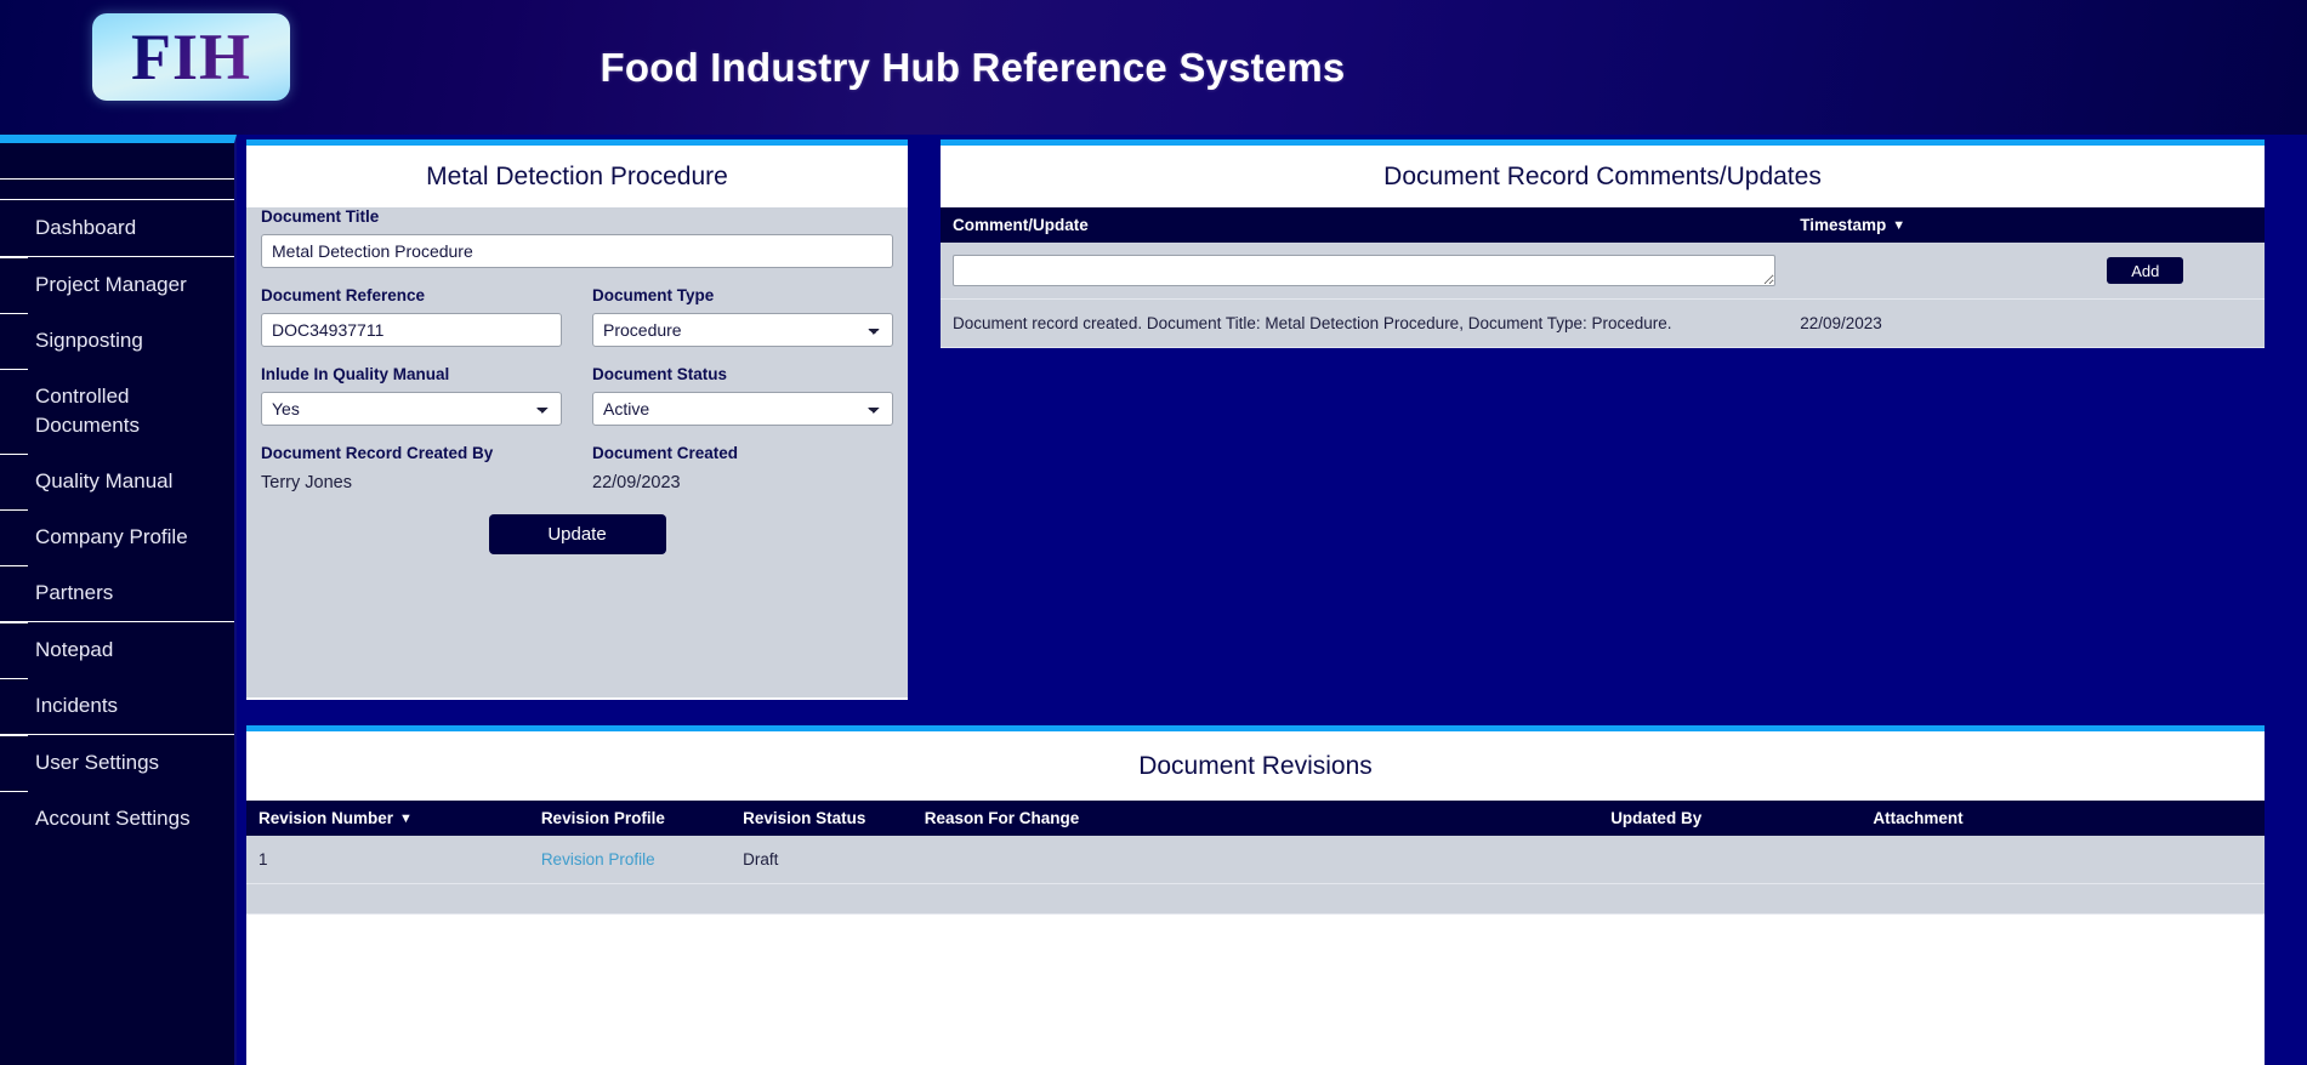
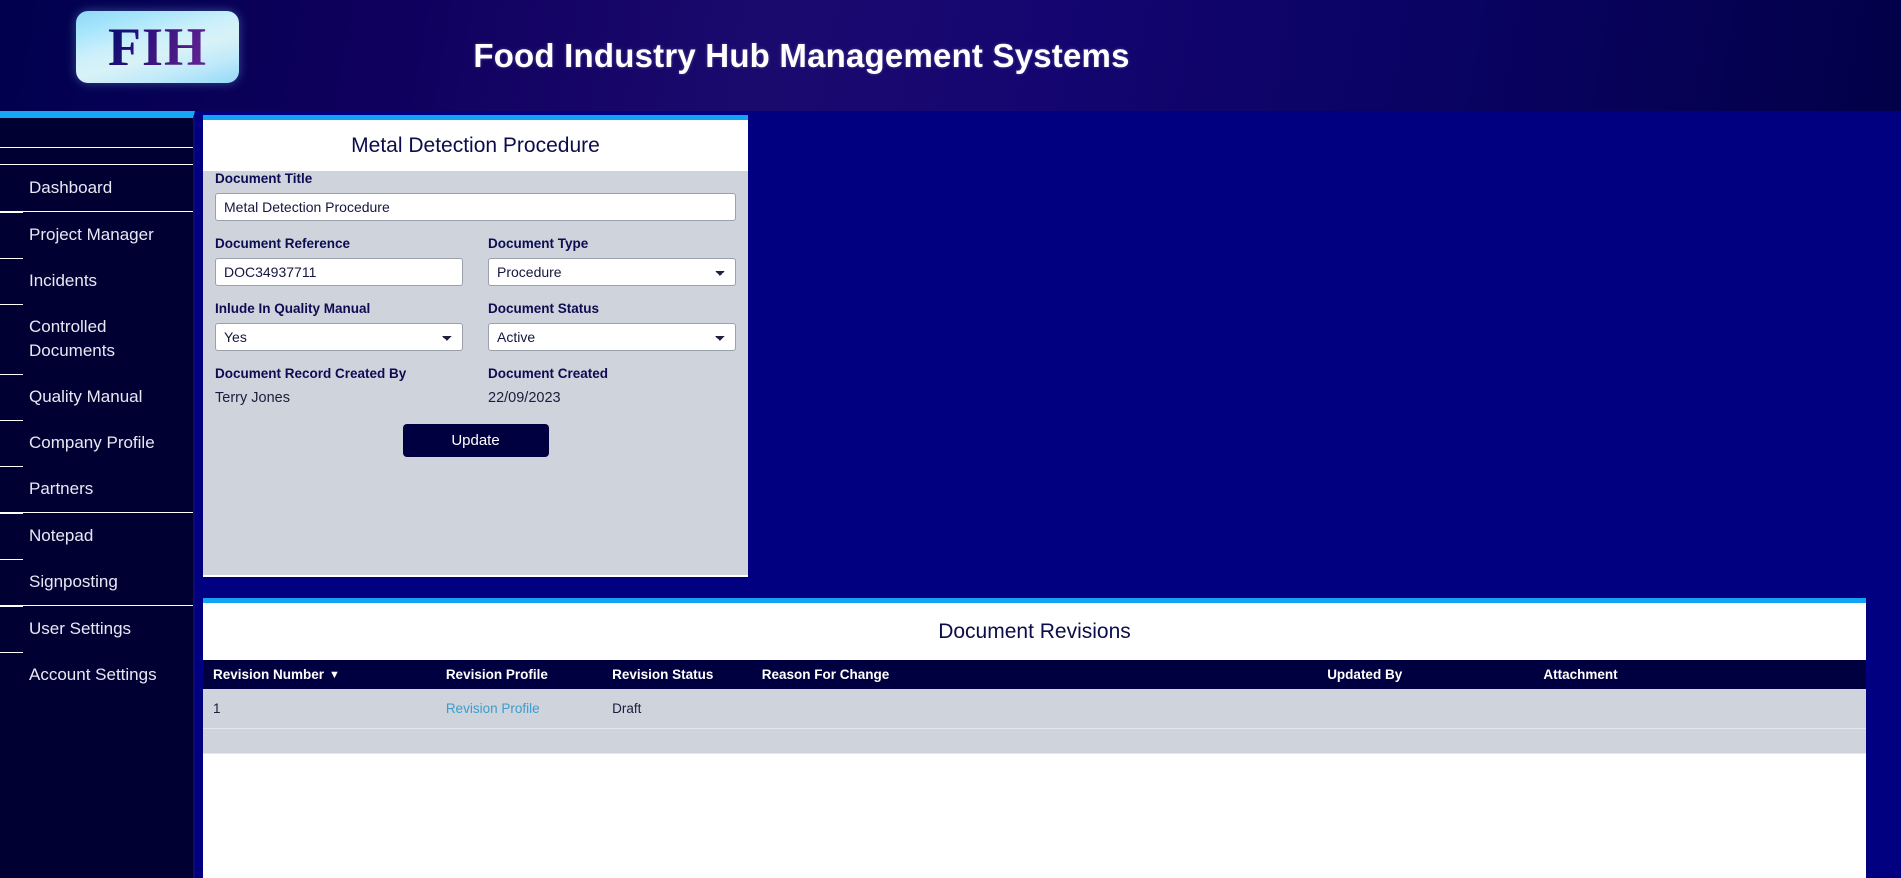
  FIH
- Food Industry Hub Reference Systems
+ Food Industry Hub Management Systems
  Dashboard
  Project Manager
- Signposting
+ Incidents
  Controlled Documents
  Quality Manual
  Company Profile
  Partners
  Notepad
- Incidents
+ Signposting
  User Settings
  Account Settings
  Metal Detection Procedure
  Document Title
  Metal Detection Procedure
  Document Reference
  DOC34937711
  Document Type
  Procedure
  Inlude In Quality Manual
  Yes
  Document Status
  Active
  Document Record Created By
  Terry Jones
  Document Created
  22/09/2023
  Update
- Document Record Comments/Updates
- Comment/Update	Timestamp ▼
- 		Add
- Document record created. Document Title: Metal Detection Procedure, Document Type: Procedure.	22/09/2023
  Document Revisions
  Revision Number ▼	Revision Profile	Revision Status	Reason For Change	Updated By	Attachment
  1	Revision Profile	Draft
